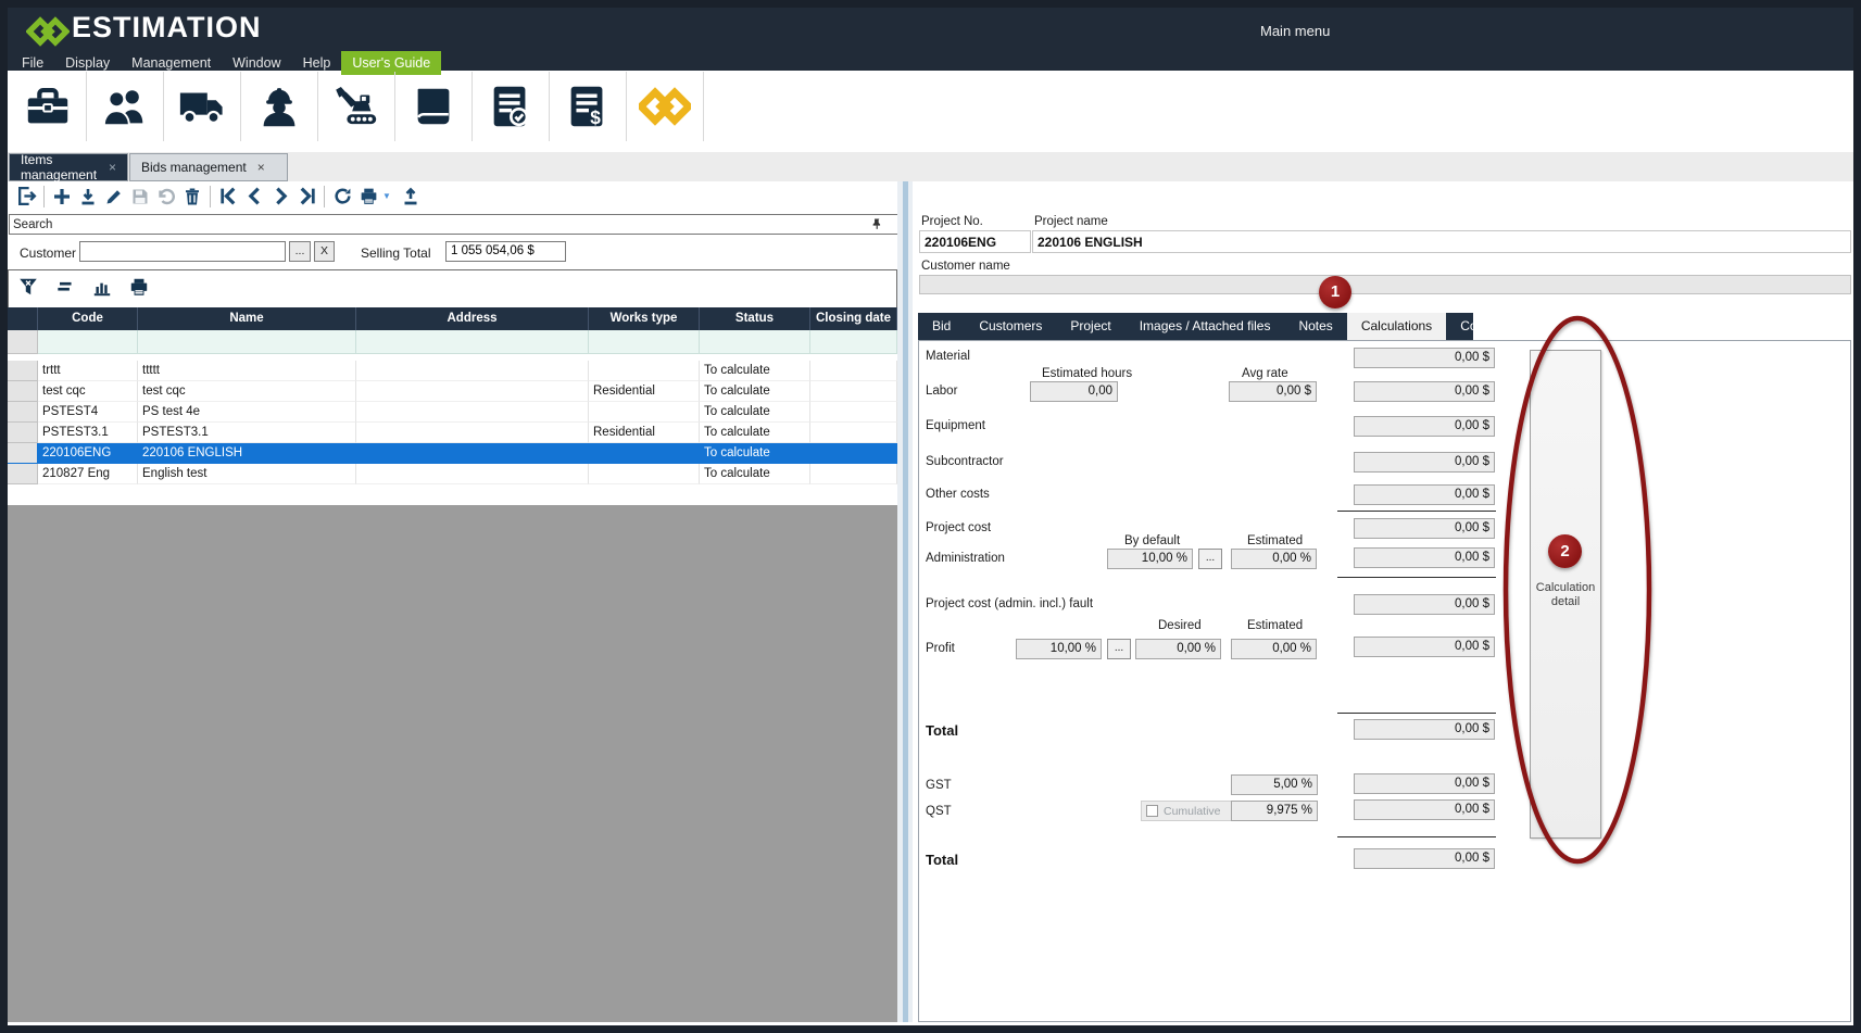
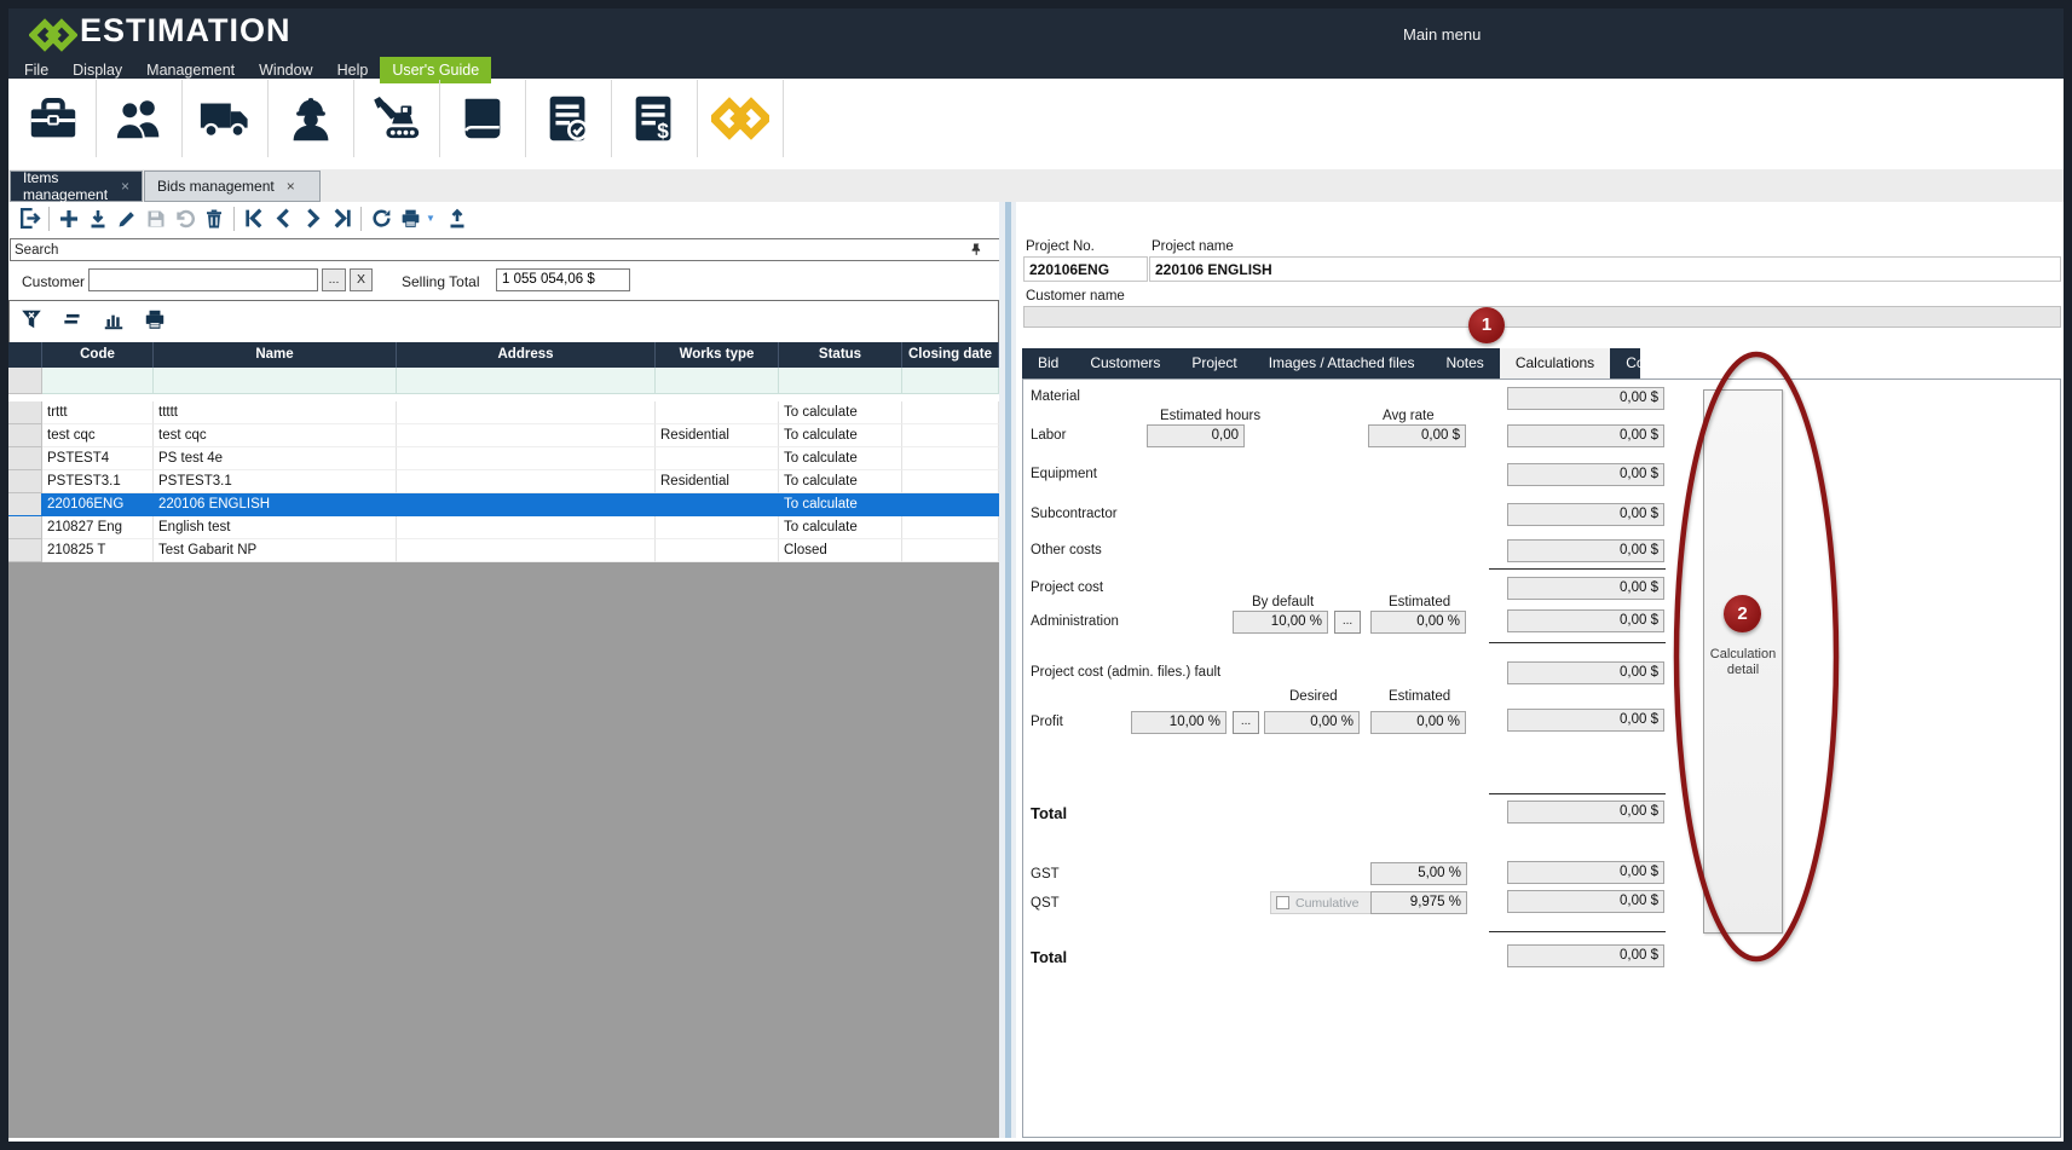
  ESTIMATION
  Main menu
  File
  Display
  Management
  Window
  Help
  User's Guide
  $
  Items management
  ×
  Bids management
  ×
  ▼
  Search
  Customer
  ...
  X
  Selling Total
  1 055 054,06 $
  Code
  Name
  Address
  Works type
  Status
  Closing date
  trttt
  ttttt
  To calculate
  test cqc
  test cqc
  Residential
  To calculate
  PSTEST4
  PS test 4e
  To calculate
  PSTEST3.1
  PSTEST3.1
  Residential
  To calculate
  220106ENG
  220106 ENGLISH
  To calculate
  210827 Eng
  English test
  To calculate
+ 210825 T
+ Test Gabarit NP
+ Closed
  Project No.
  220106ENG
  Project name
  220106 ENGLISH
  Customer name
  Bid
  Customers
  Project
  Images / Attached files
  Notes
  Calculations
  Compilation
  Material
  0,00 $
  Estimated hours
  Avg rate
  Labor
  0,00
  0,00 $
  0,00 $
  Equipment
  0,00 $
  Subcontractor
  0,00 $
  Other costs
  0,00 $
  Project cost
  0,00 $
  By default
  Estimated
  Administration
  10,00 %
  ...
  0,00 %
  0,00 $
- Project cost (admin. incl.) fault
+ Project cost (admin. files.) fault
  0,00 $
  Desired
  Estimated
  Profit
  10,00 %
  ...
  0,00 %
  0,00 %
  0,00 $
  Total
  0,00 $
  GST
  5,00 %
  0,00 $
  QST
  Cumulative
  9,975 %
  0,00 $
  Total
  0,00 $
  Calculation detail
  1
  2
